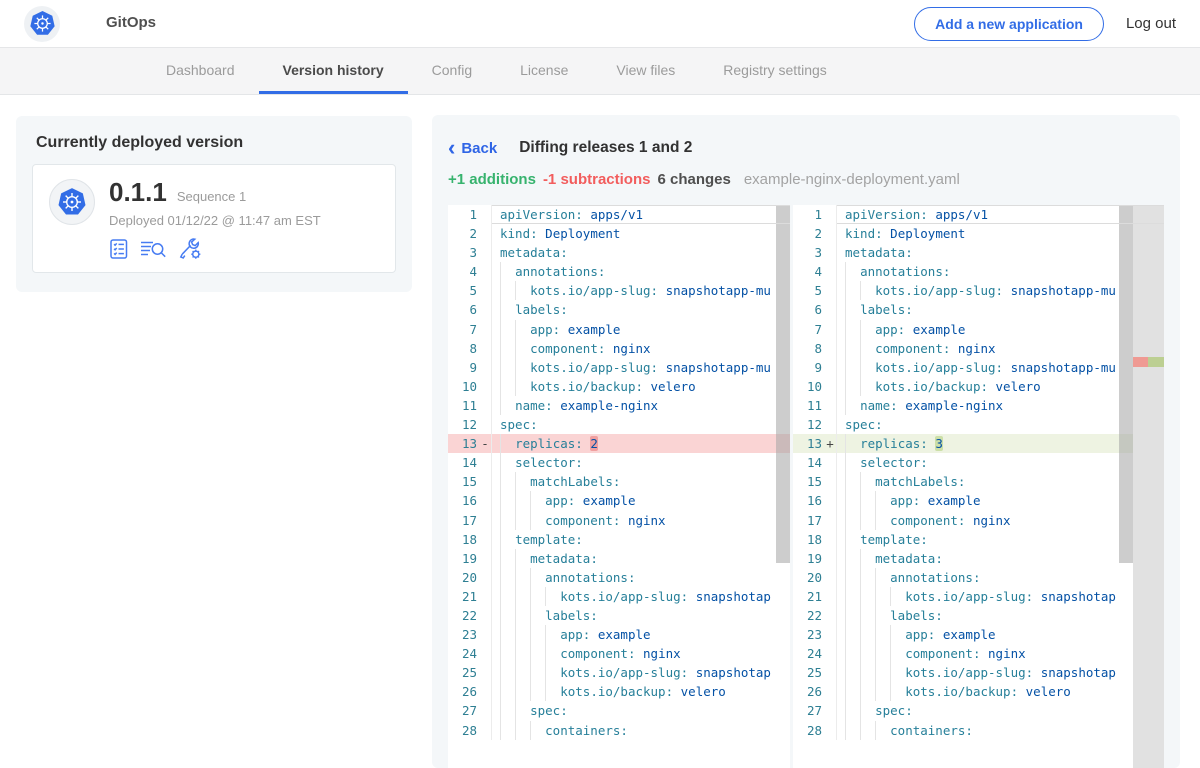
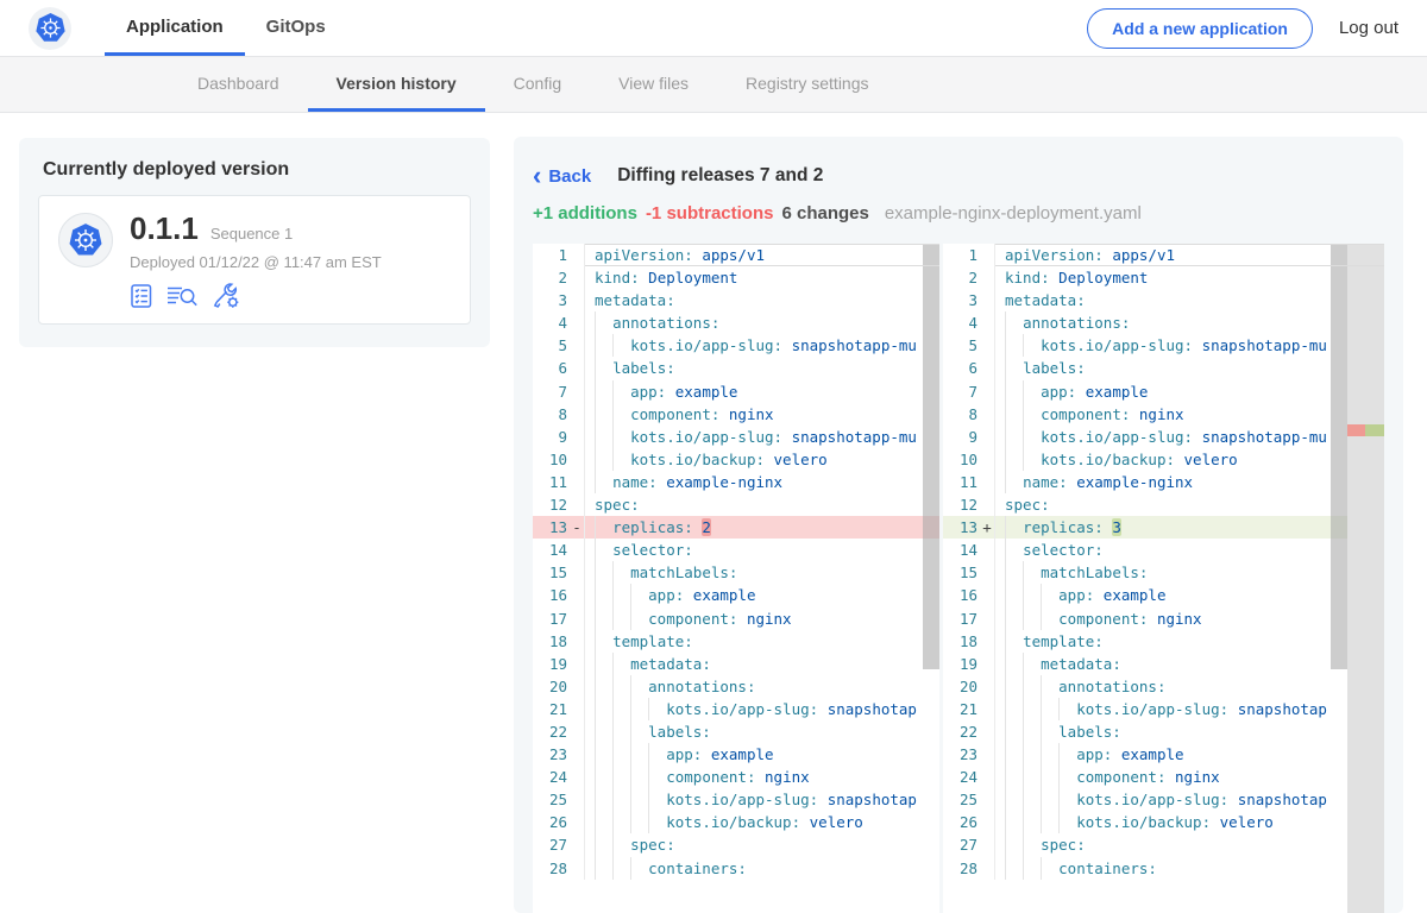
+ Application
  GitOps
  Add a new application
  Log out
  Dashboard
  Version history
  Config
- License
  View files
  Registry settings
  Currently deployed version
  0.1.1
  Sequence 1
  Deployed 01/12/22 @ 11:47 am EST
  ‹
  Back
- Diffing releases 1 and 2
+ Diffing releases 7 and 2
  +1 additions
  -1 subtractions
  6 changes
  example-nginx-deployment.yaml
  1
  apiVersion: apps/v1
  2
  kind: Deployment
  3
  metadata:
  4
  annotations:
  5
  kots.io/app-slug: snapshotapp-mu
  6
  labels:
  7
  app: example
  8
  component: nginx
  9
  kots.io/app-slug: snapshotapp-mu
  10
  kots.io/backup: velero
  11
  name: example-nginx
  12
  spec:
  13
  -
  replicas: 2
  14
  selector:
  15
  matchLabels:
  16
  app: example
  17
  component: nginx
  18
  template:
  19
  metadata:
  20
  annotations:
  21
  kots.io/app-slug: snapshotap
  22
  labels:
  23
  app: example
  24
  component: nginx
  25
  kots.io/app-slug: snapshotap
  26
  kots.io/backup: velero
  27
  spec:
  28
  containers:
  1
  apiVersion: apps/v1
  2
  kind: Deployment
  3
  metadata:
  4
  annotations:
  5
  kots.io/app-slug: snapshotapp-mu
  6
  labels:
  7
  app: example
  8
  component: nginx
  9
  kots.io/app-slug: snapshotapp-mu
  10
  kots.io/backup: velero
  11
  name: example-nginx
  12
  spec:
  13
  +
  replicas: 3
  14
  selector:
  15
  matchLabels:
  16
  app: example
  17
  component: nginx
  18
  template:
  19
  metadata:
  20
  annotations:
  21
  kots.io/app-slug: snapshotap
  22
  labels:
  23
  app: example
  24
  component: nginx
  25
  kots.io/app-slug: snapshotap
  26
  kots.io/backup: velero
  27
  spec:
  28
  containers:
